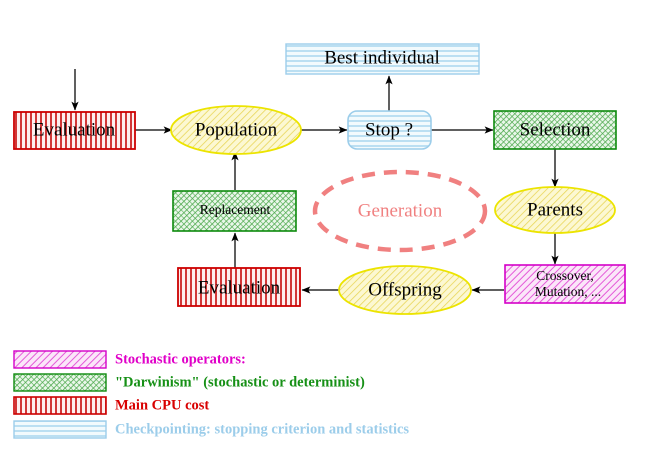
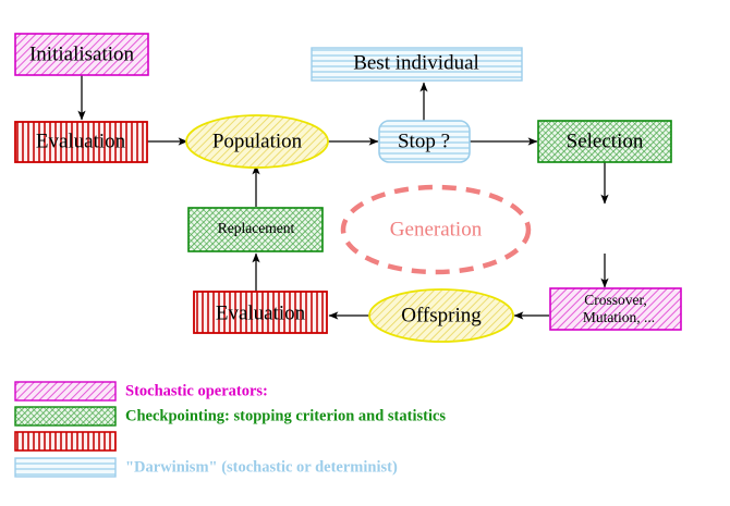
+ Initialisation
  Evaluation
  Population
  Stop ?
  Best individual
  Selection
- Parents
  Crossover,
  Mutation, ...
  Offspring
  Evaluation
  Replacement
  Generation
  Stochastic operators:
- "Darwinism" (stochastic or determinist)
+ Checkpointing: stopping criterion and statistics
- Main CPU cost
- Checkpointing: stopping criterion and statistics
+ "Darwinism" (stochastic or determinist)
